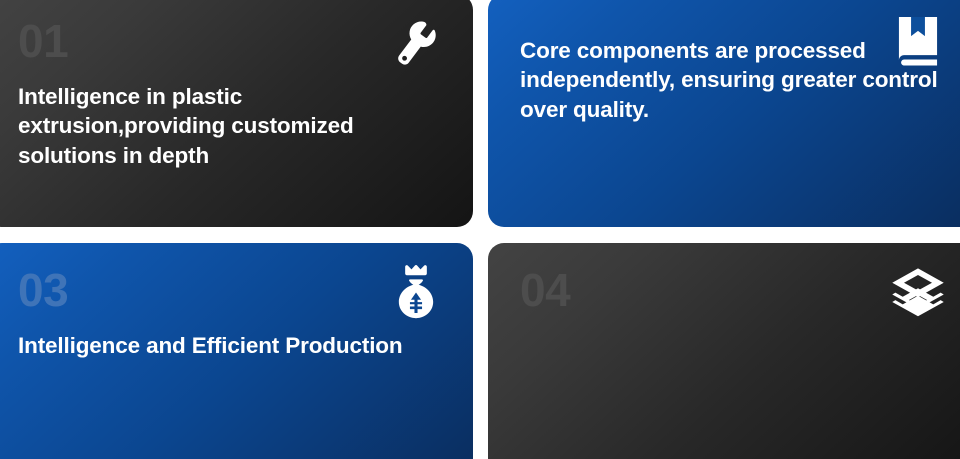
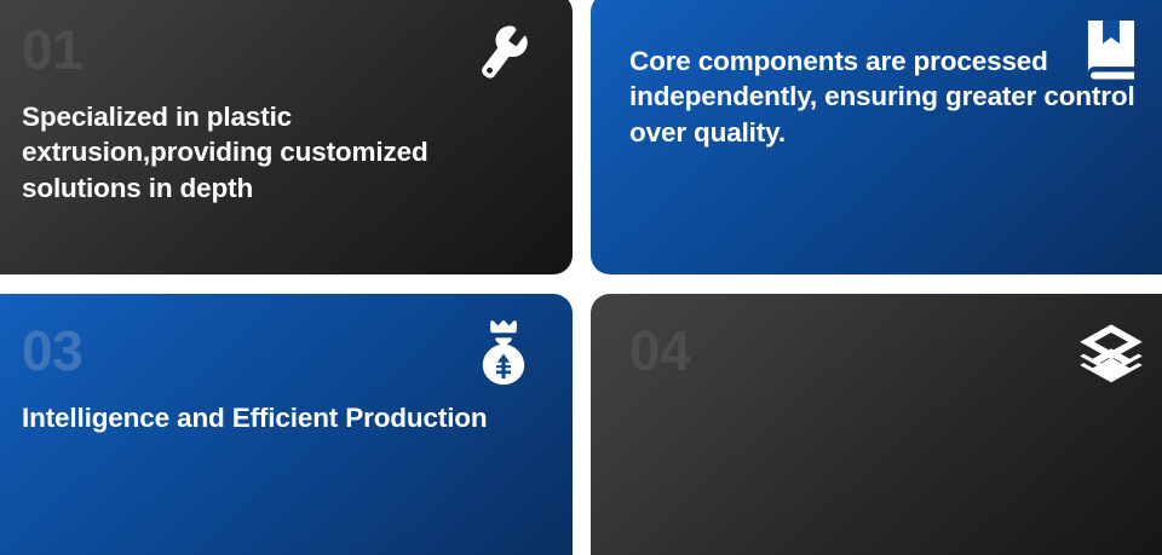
- Intelligence in plastic extrusion,providing customized solutions in depth
+ Specialized in plastic extrusion,providing customized solutions in depth
  Core components are processed independently, ensuring greater control over quality.
  03
  Intelligence and Efficient Production
